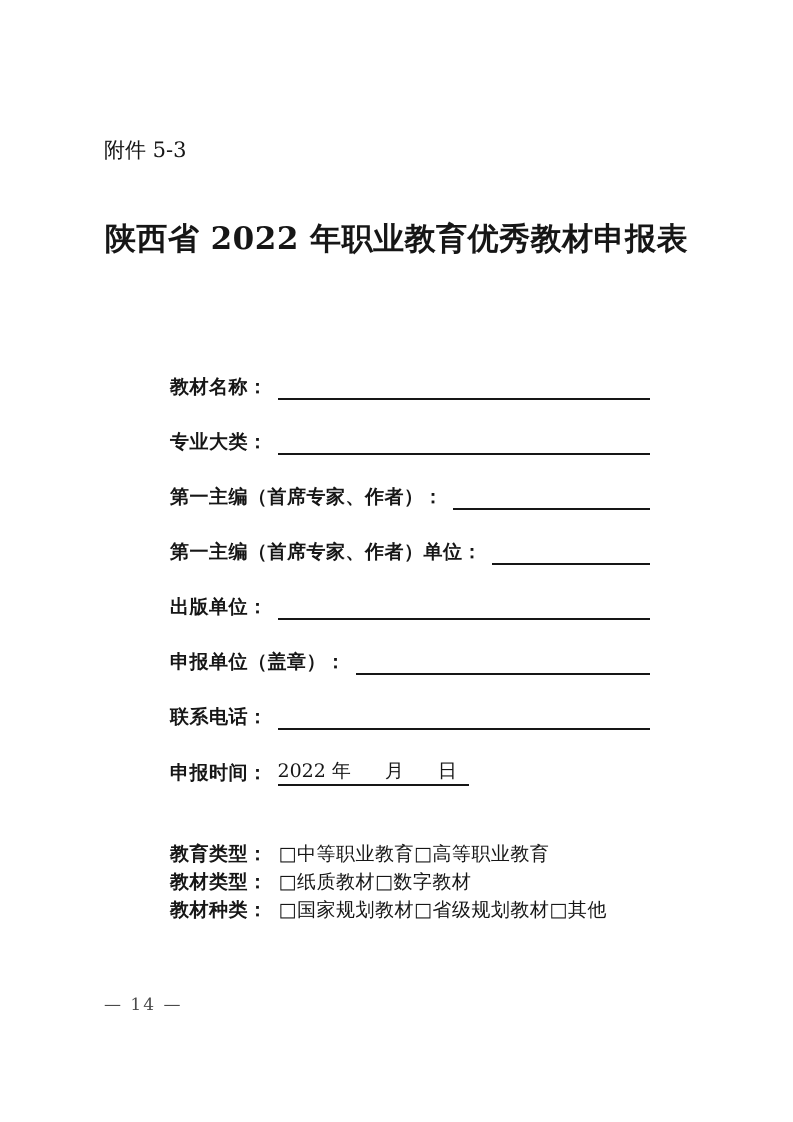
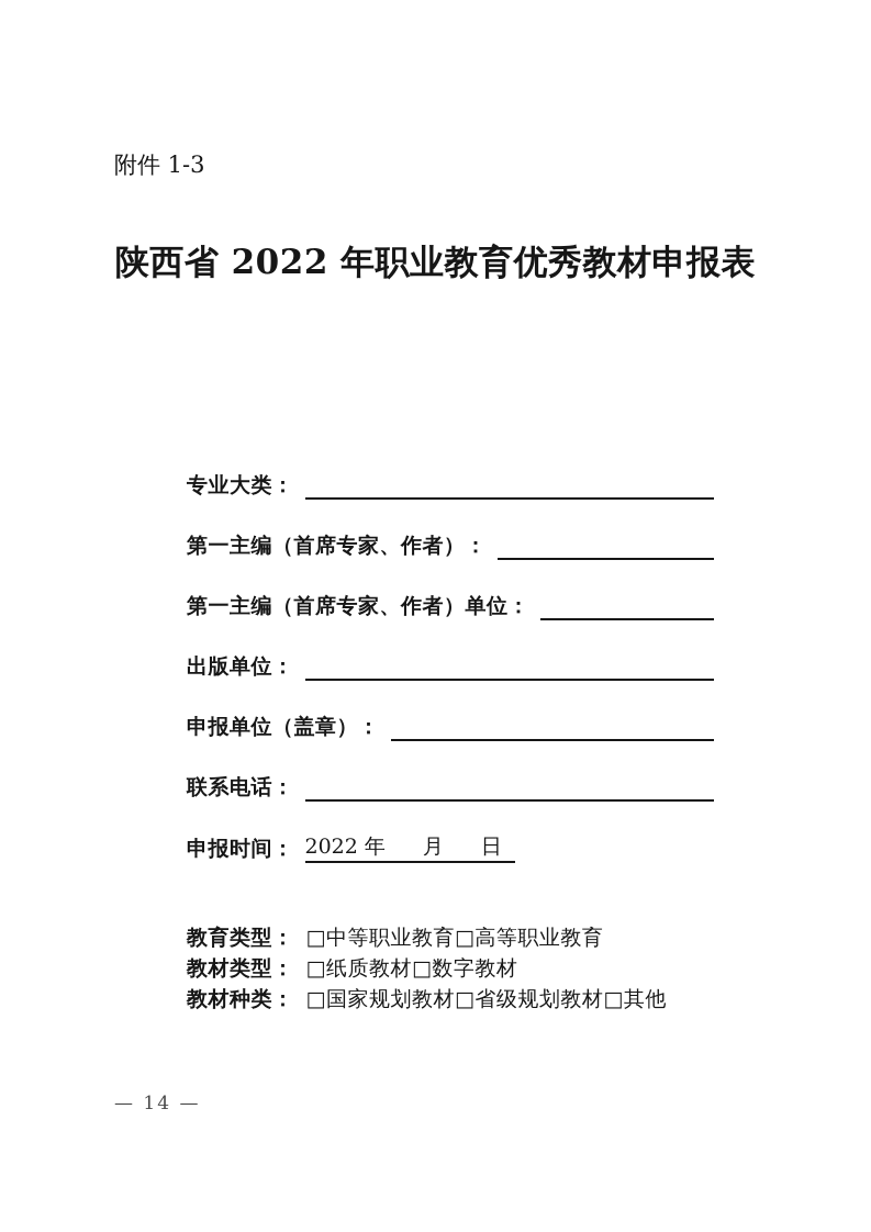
- 附件 5-3
+ 附件 1-3
  陕西省 2022 年职业教育优秀教材申报表
- 教材名称：
  专业大类：
  第一主编（首席专家、作者）：
  第一主编（首席专家、作者）单位：
  出版单位：
  申报单位（盖章）：
  联系电话：
  申报时间：
  2022 年
  月
  日
  教育类型：
  □中等职业教育□高等职业教育
  教材类型：
  □纸质教材□数字教材
  教材种类：
  □国家规划教材□省级规划教材□其他
  — 14 —
